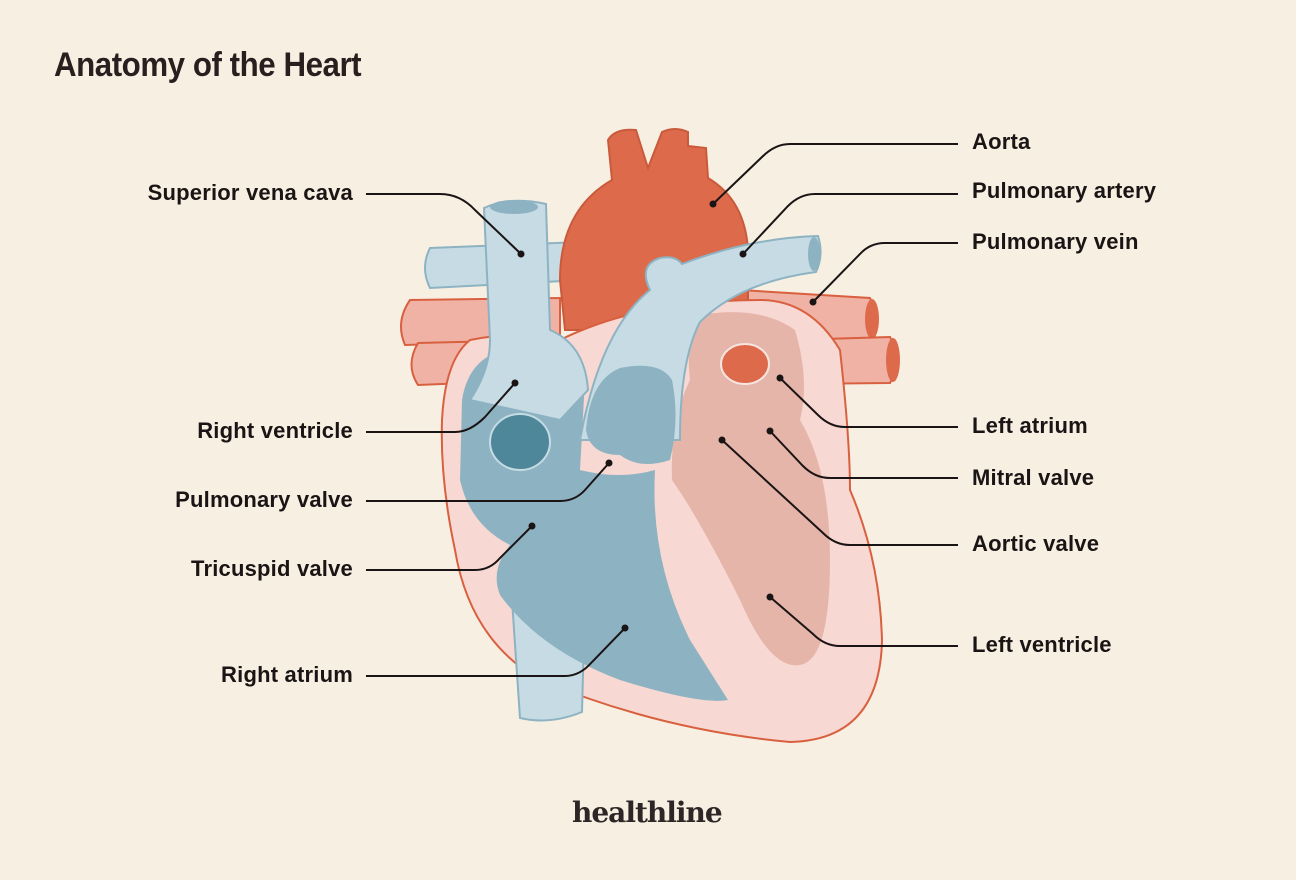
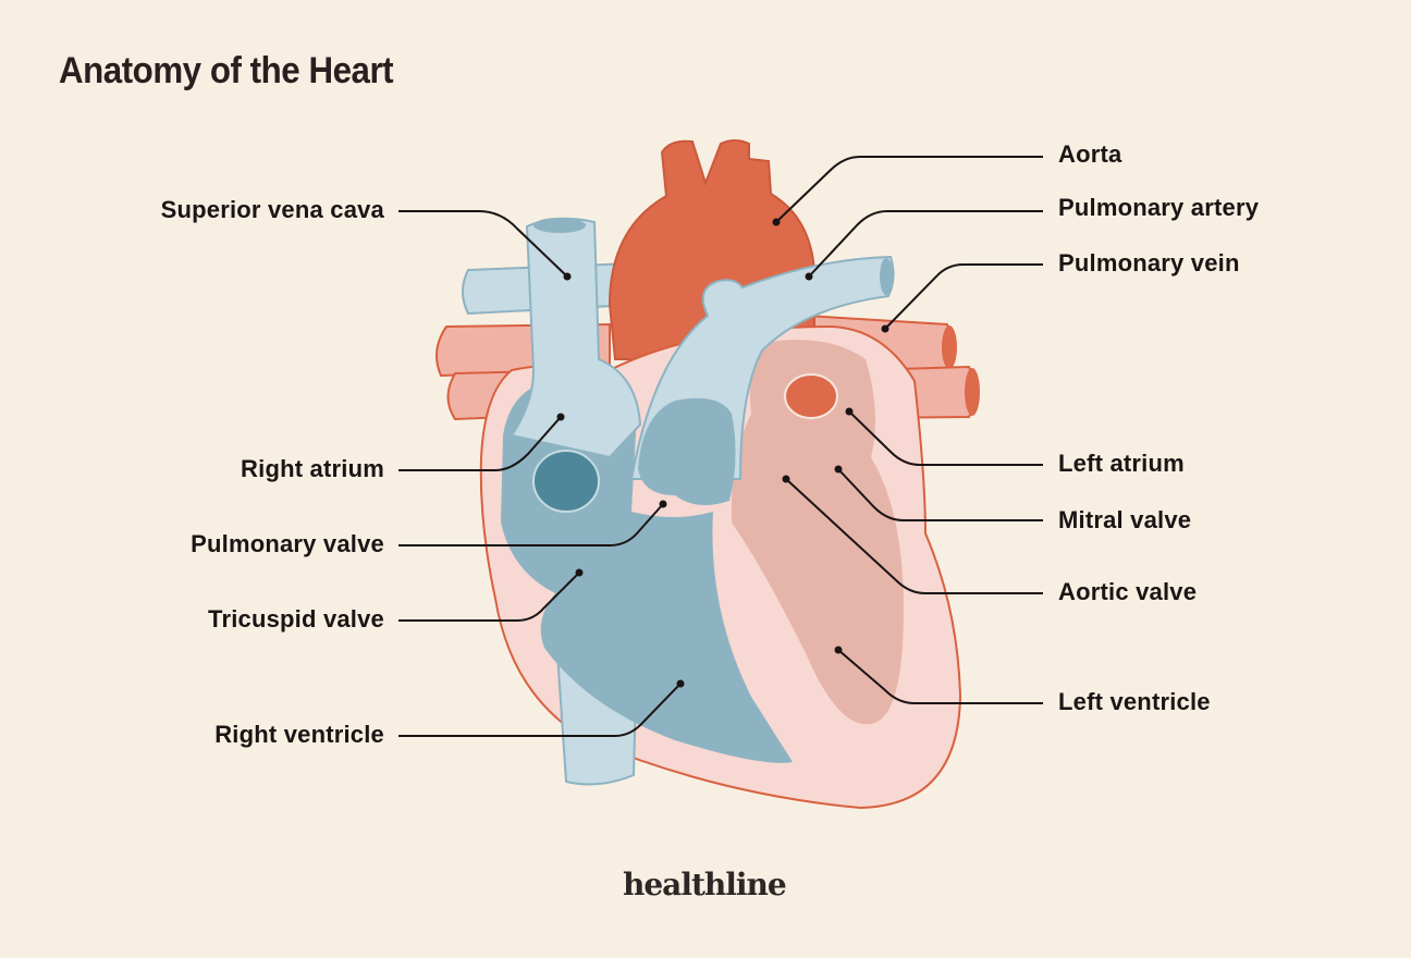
  Anatomy of the Heart
  Superior vena cava
- Right ventricle
+ Right atrium
  Pulmonary valve
  Tricuspid valve
- Right atrium
+ Right ventricle
  Aorta
  Pulmonary artery
  Pulmonary vein
  Left atrium
  Mitral valve
  Aortic valve
  Left ventricle
  healthline
